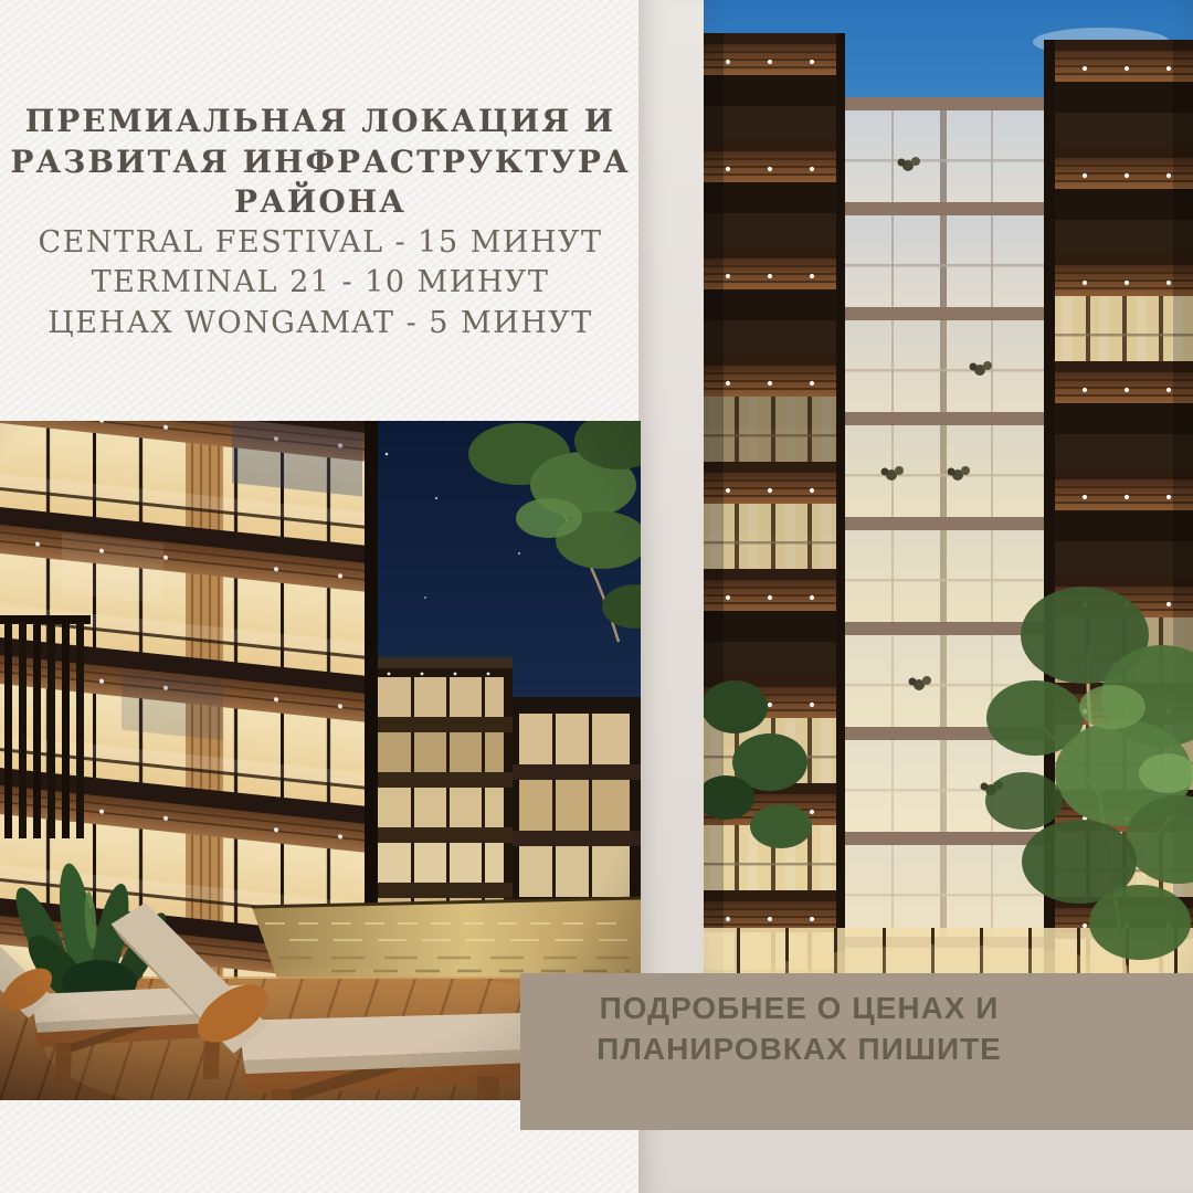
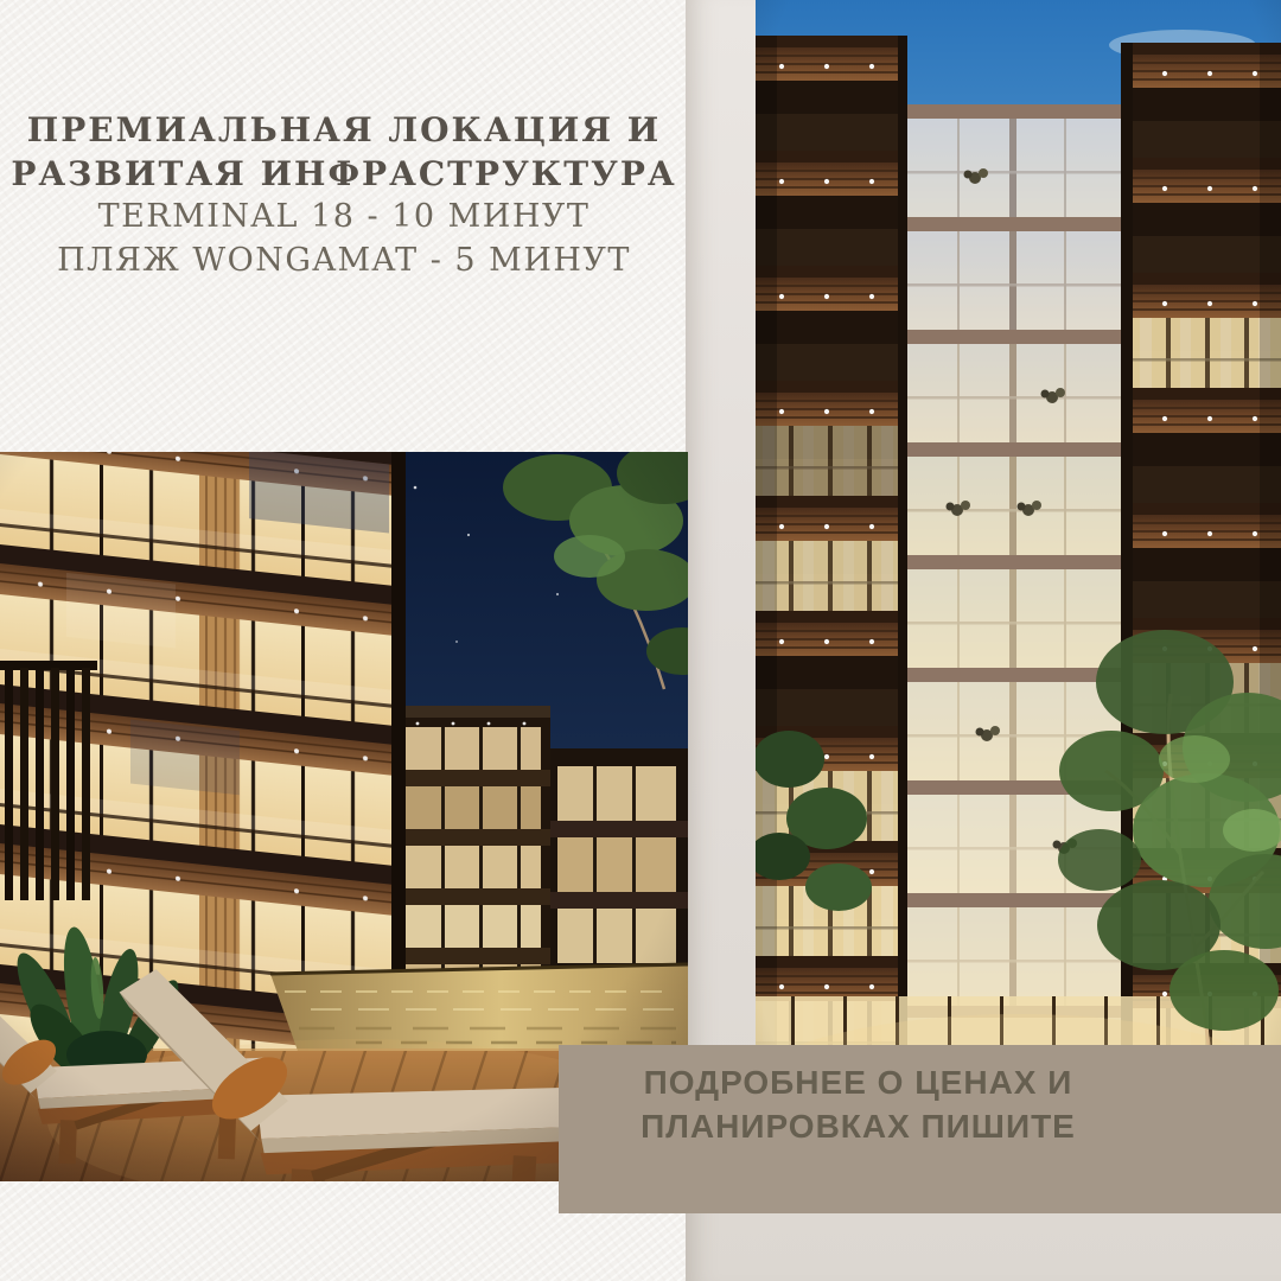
  ПРЕМИАЛЬНАЯ ЛОКАЦИЯ И
  РАЗВИТАЯ ИНФРАСТРУКТУРА
- РАЙОНА
- CENTRAL FESTIVAL - 15 МИНУТ
- TERMINAL 21 - 10 МИНУТ
+ TERMINAL 18 - 10 МИНУТ
- ЦЕНАХ WONGAMAT - 5 МИНУТ
+ ПЛЯЖ WONGAMAT - 5 МИНУТ
  ПОДРОБНЕЕ О ЦЕНАХ И
  ПЛАНИРОВКАХ ПИШИТЕ
